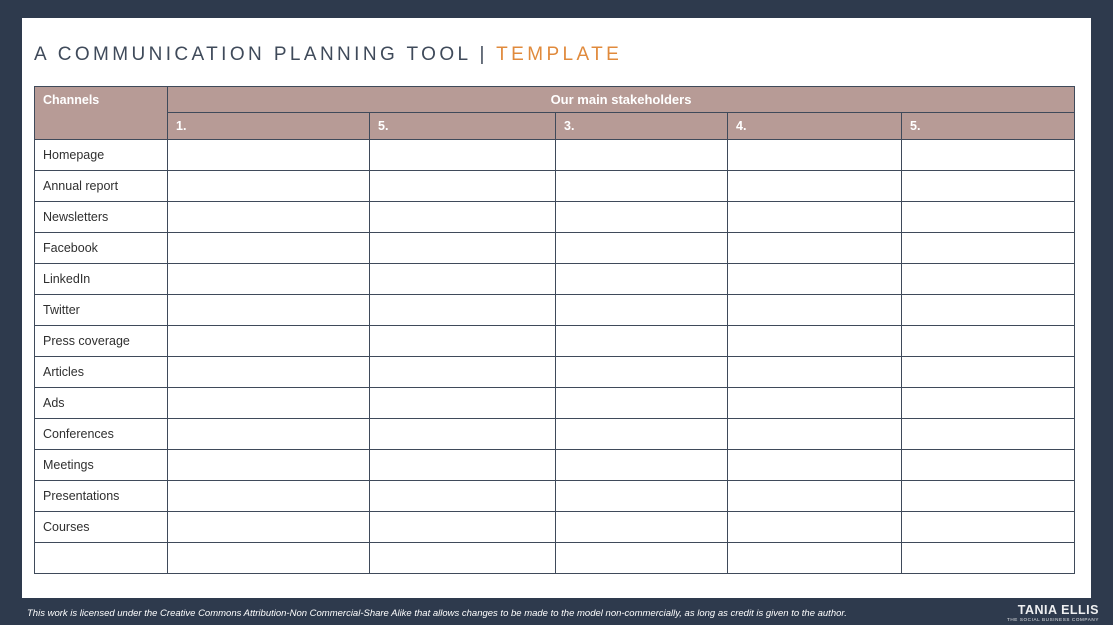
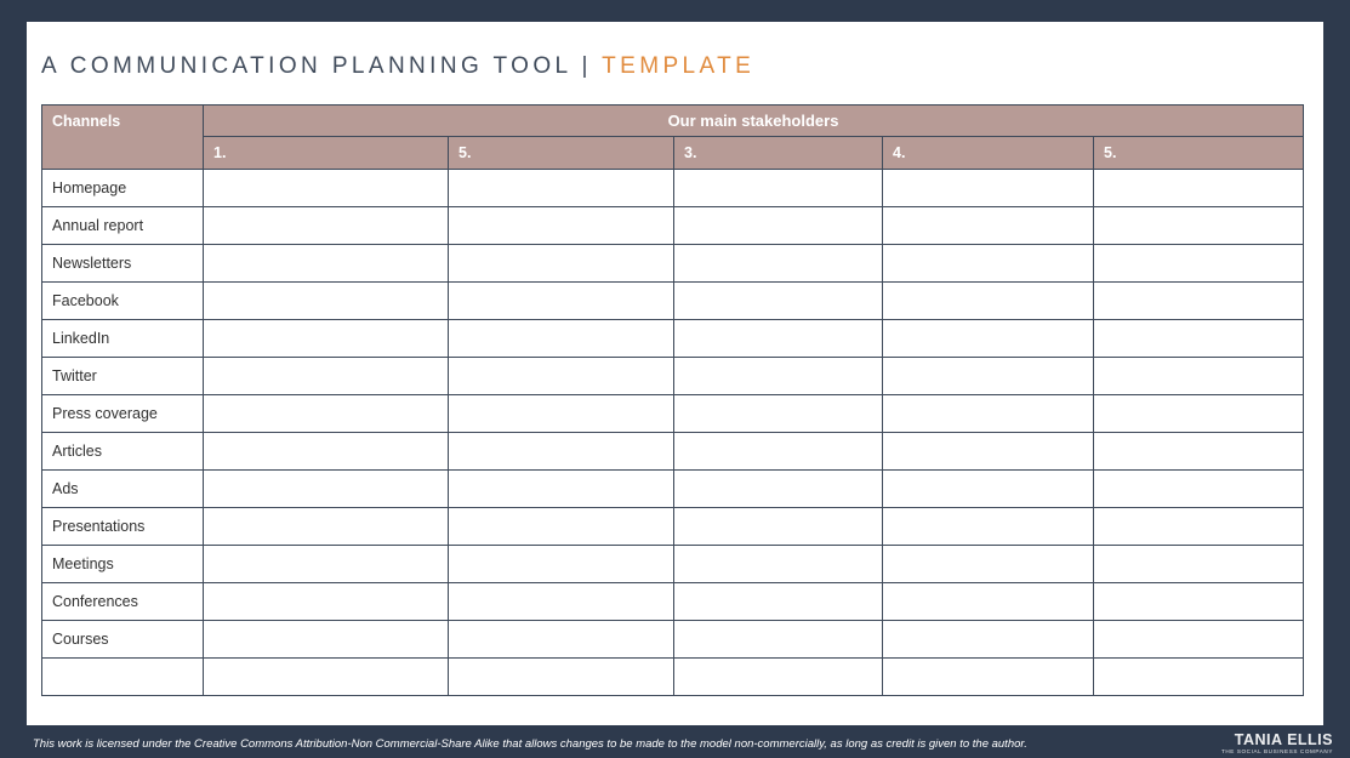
  A COMMUNICATION PLANNING TOOL | TEMPLATE
  Channels	Our main stakeholders
  1.	5.	3.	4.	5.
  Homepage
  Annual report
  Newsletters
  Facebook
  LinkedIn
  Twitter
  Press coverage
  Articles
  Ads
- Conferences
+ Presentations
  Meetings
- Presentations
+ Conferences
  Courses
  This work is licensed under the Creative Commons Attribution-Non Commercial-Share Alike that allows changes to be made to the model non-commercially, as long as credit is given to the author.
  TANIA ELLIS
